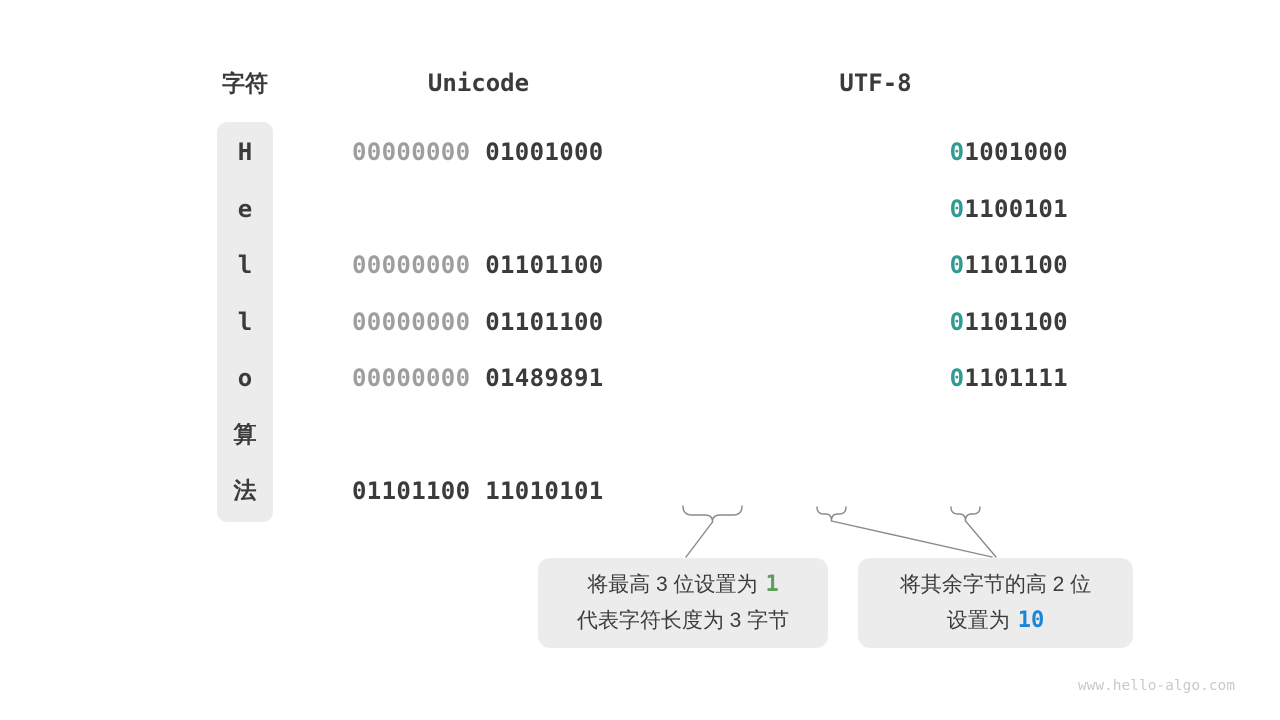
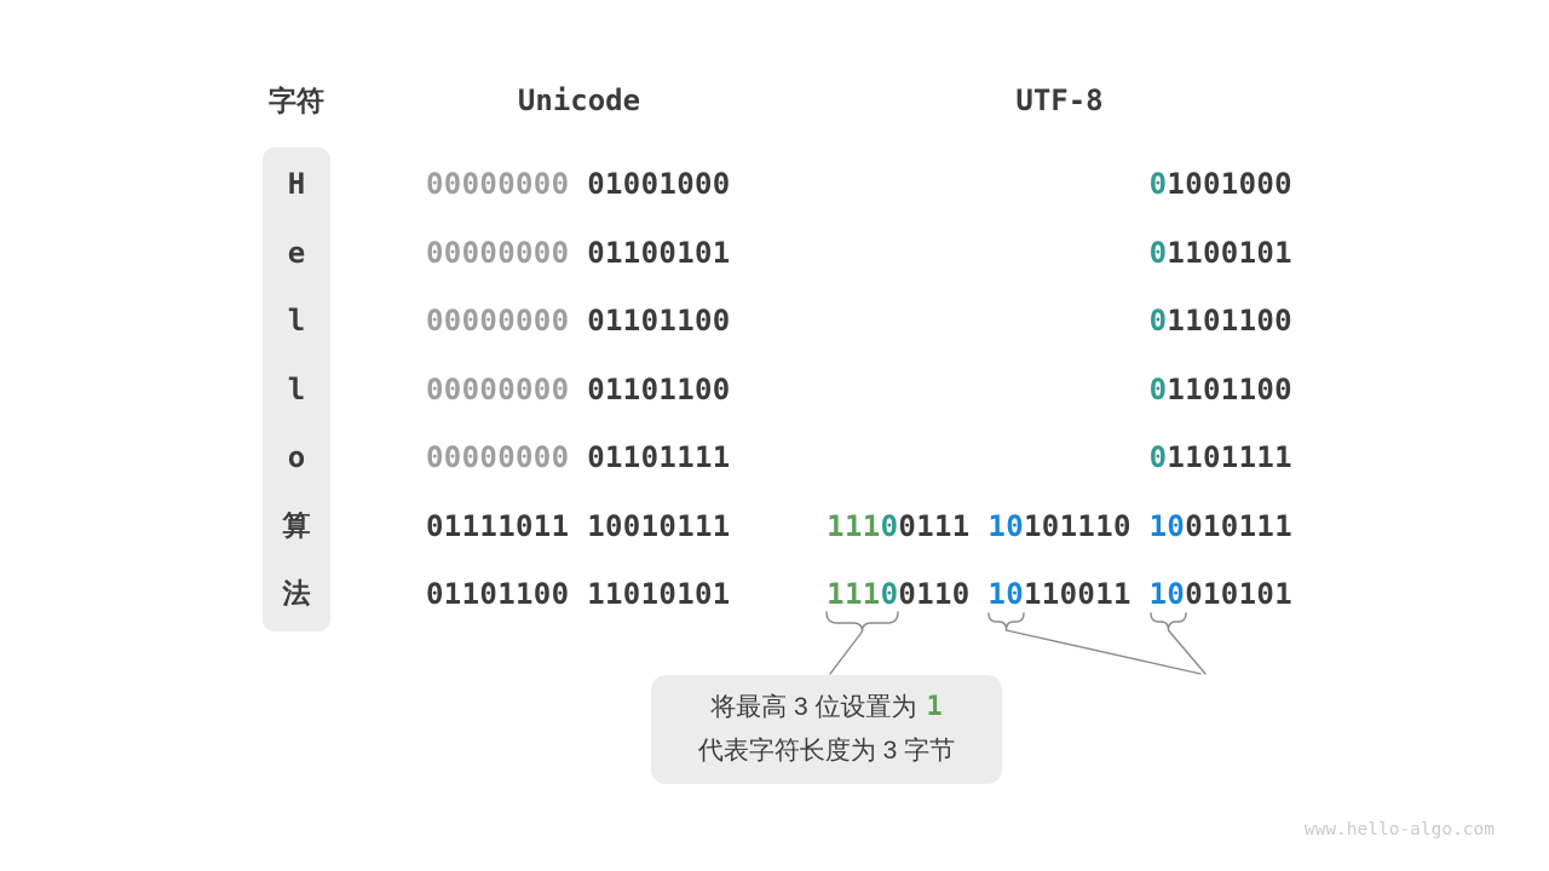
  字符
  Unicode
  UTF-8
  H
  00000000 01001000
  01001000
  e
+ 00000000 01100101
  01100101
  l
  00000000 01101100
  01101100
  l
  00000000 01101100
  01101100
  o
- 00000000 01489891
+ 00000000 01101111
  01101111
  算
+ 01111011 10010111
+ 11100111 10101110 10010111
  法
  01101100 11010101
+ 11100110 10110011 10010101
  将最高 3 位设置为 1
  代表字符长度为 3 字节
- 将其余字节的高 2 位
- 设置为 10
  www.hello-algo.com
